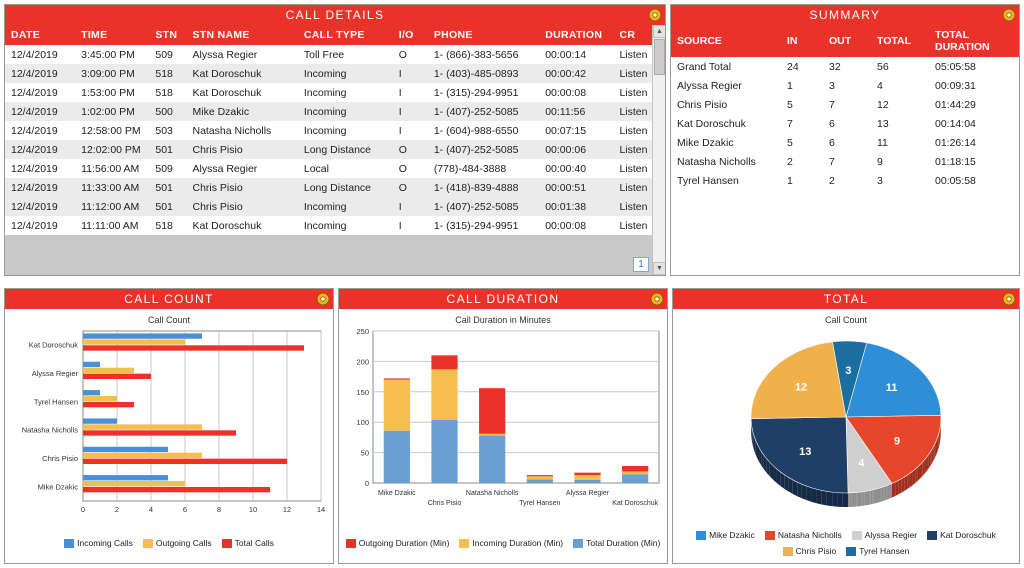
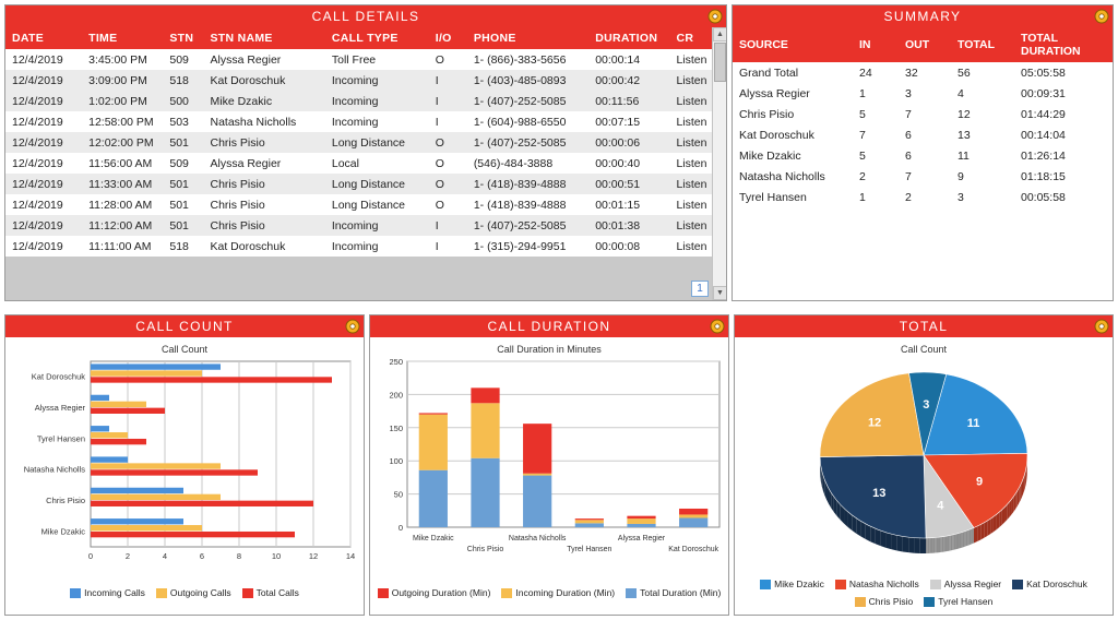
  CALL DETAILS
  DATE	TIME	STN	STN NAME	CALL TYPE	I/O	PHONE	DURATION	CR
  12/4/2019	3:45:00 PM	509	Alyssa Regier	Toll Free	O	1- (866)-383-5656	00:00:14	Listen
  12/4/2019	3:09:00 PM	518	Kat Doroschuk	Incoming	I	1- (403)-485-0893	00:00:42	Listen
- 12/4/2019	1:53:00 PM	518	Kat Doroschuk	Incoming	I	1- (315)-294-9951	00:00:08	Listen
  12/4/2019	1:02:00 PM	500	Mike Dzakic	Incoming	I	1- (407)-252-5085	00:11:56	Listen
  12/4/2019	12:58:00 PM	503	Natasha Nicholls	Incoming	I	1- (604)-988-6550	00:07:15	Listen
  12/4/2019	12:02:00 PM	501	Chris Pisio	Long Distance	O	1- (407)-252-5085	00:00:06	Listen
- 12/4/2019	11:56:00 AM	509	Alyssa Regier	Local	O	(778)-484-3888	00:00:40	Listen
+ 12/4/2019	11:56:00 AM	509	Alyssa Regier	Local	O	(546)-484-3888	00:00:40	Listen
  12/4/2019	11:33:00 AM	501	Chris Pisio	Long Distance	O	1- (418)-839-4888	00:00:51	Listen
+ 12/4/2019	11:28:00 AM	501	Chris Pisio	Long Distance	O	1- (418)-839-4888	00:01:15	Listen
  12/4/2019	11:12:00 AM	501	Chris Pisio	Incoming	I	1- (407)-252-5085	00:01:38	Listen
  12/4/2019	11:11:00 AM	518	Kat Doroschuk	Incoming	I	1- (315)-294-9951	00:00:08	Listen
  1
  SUMMARY
  SOURCE	IN	OUT	TOTAL	TOTAL DURATION
  Grand Total	24	32	56	05:05:58
  Alyssa Regier	1	3	4	00:09:31
  Chris Pisio	5	7	12	01:44:29
  Kat Doroschuk	7	6	13	00:14:04
  Mike Dzakic	5	6	11	01:26:14
  Natasha Nicholls	2	7	9	01:18:15
  Tyrel Hansen	1	2	3	00:05:58
  CALL COUNT
  Call Count
  0
  2
  4
  6
  8
  10
  12
  14
  Kat Doroschuk
  Alyssa Regier
  Tyrel Hansen
  Natasha Nicholls
  Chris Pisio
  Mike Dzakic
  Incoming Calls
  Outgoing Calls
  Total Calls
  CALL DURATION
  Call Duration in Minutes
  0
  50
  100
  150
  200
  250
  Outgoing Duration (Min)
  Incoming Duration (Min)
  Total Duration (Min)
  TOTAL
  Call Count
  11
  9
  4
  13
  12
  3
  Mike Dzakic
  Natasha Nicholls
  Alyssa Regier
  Kat Doroschuk
  Chris Pisio
  Tyrel Hansen
